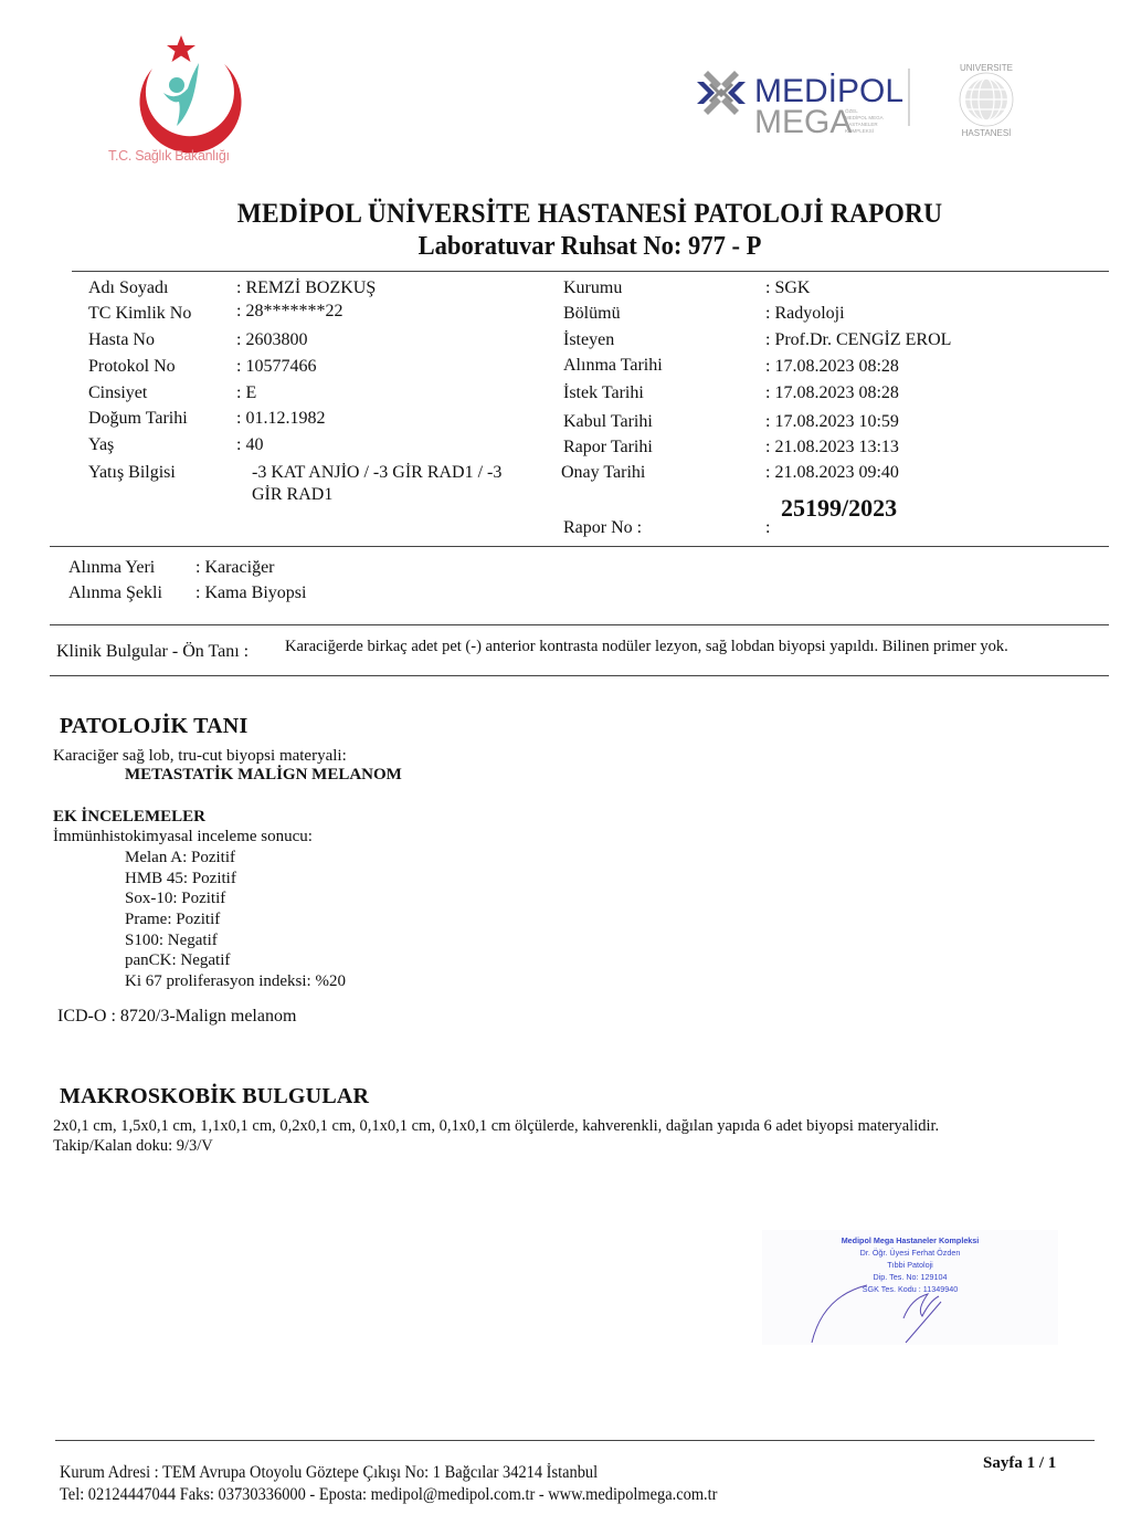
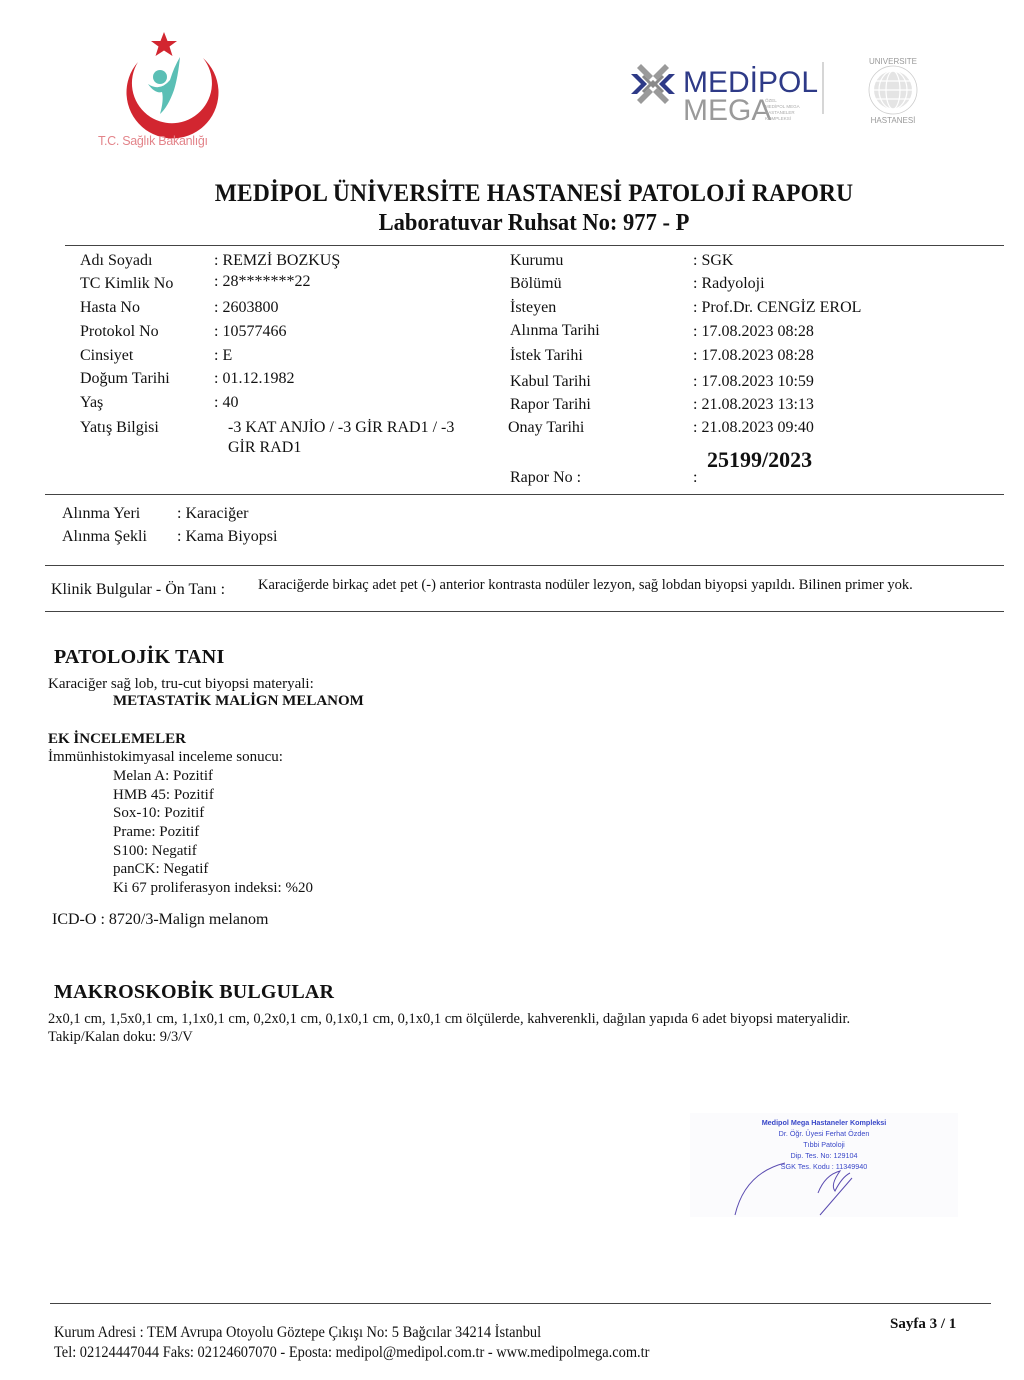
  T.C. Sağlık Bakanlığı
  MEDİPOL
  MEGA
  ÜNİVERSİTE
  HASTANESİ
  MEDİPOL ÜNİVERSİTE HASTANESİ PATOLOJİ RAPORU
  Laboratuvar Ruhsat No: 977 - P
  Adı Soyadı
  : REMZİ BOZKUŞ
  TC Kimlik No
  : 28*******22
  Hasta No
  : 2603800
  Protokol No
  : 10577466
  Cinsiyet
  : E
  Doğum Tarihi
  : 01.12.1982
  Yaş
  : 40
  Yatış Bilgisi
  -3 KAT ANJİO / -3 GİR RAD1 / -3
  GİR RAD1
  Kurumu
  : SGK
  Bölümü
  : Radyoloji
  İsteyen
  : Prof.Dr. CENGİZ EROL
  Alınma Tarihi
  : 17.08.2023 08:28
  İstek Tarihi
  : 17.08.2023 08:28
  Kabul Tarihi
  : 17.08.2023 10:59
  Rapor Tarihi
  : 21.08.2023 13:13
  Onay Tarihi
  : 21.08.2023 09:40
  Rapor No :
  :
  25199/2023
  Alınma Yeri
  : Karaciğer
  Alınma Şekli
  : Kama Biyopsi
  Klinik Bulgular - Ön Tanı :
  Karaciğerde birkaç adet pet (-) anterior kontrasta nodüler lezyon, sağ lobdan biyopsi yapıldı. Bilinen primer yok.
  PATOLOJİK TANI
  Karaciğer sağ lob, tru-cut biyopsi materyali:
  METASTATİK MALİGN MELANOM
  EK İNCELEMELER
  İmmünhistokimyasal inceleme sonucu:
  Melan A: Pozitif
  HMB 45: Pozitif
  Sox-10: Pozitif
  Prame: Pozitif
  S100: Negatif
  panCK: Negatif
  Ki 67 proliferasyon indeksi: %20
  ICD-O : 8720/3-Malign melanom
  MAKROSKOBİK BULGULAR
  2x0,1 cm, 1,5x0,1 cm, 1,1x0,1 cm, 0,2x0,1 cm, 0,1x0,1 cm, 0,1x0,1 cm ölçülerde, kahverenkli, dağılan yapıda 6 adet biyopsi materyalidir.
  Takip/Kalan doku: 9/3/V
  Medipol Mega Hastaneler Kompleksi
  Dr. Öğr. Üyesi Ferhat Özden
  Tıbbi Patoloji
  Dip. Tes. No: 129104
  SGK Tes. Kodu : 11349940
- Sayfa 1 / 1
+ Sayfa 3 / 1
- Kurum Adresi : TEM Avrupa Otoyolu Göztepe Çıkışı No: 1 Bağcılar 34214 İstanbul
+ Kurum Adresi : TEM Avrupa Otoyolu Göztepe Çıkışı No: 5 Bağcılar 34214 İstanbul
- Tel: 02124447044 Faks: 03730336000 - Eposta: medipol@medipol.com.tr - www.medipolmega.com.tr
+ Tel: 02124447044 Faks: 02124607070 - Eposta: medipol@medipol.com.tr - www.medipolmega.com.tr
